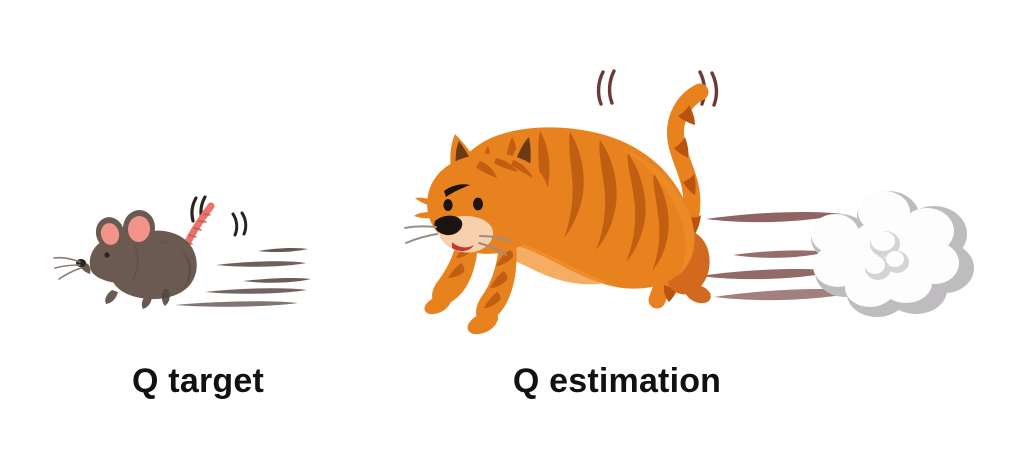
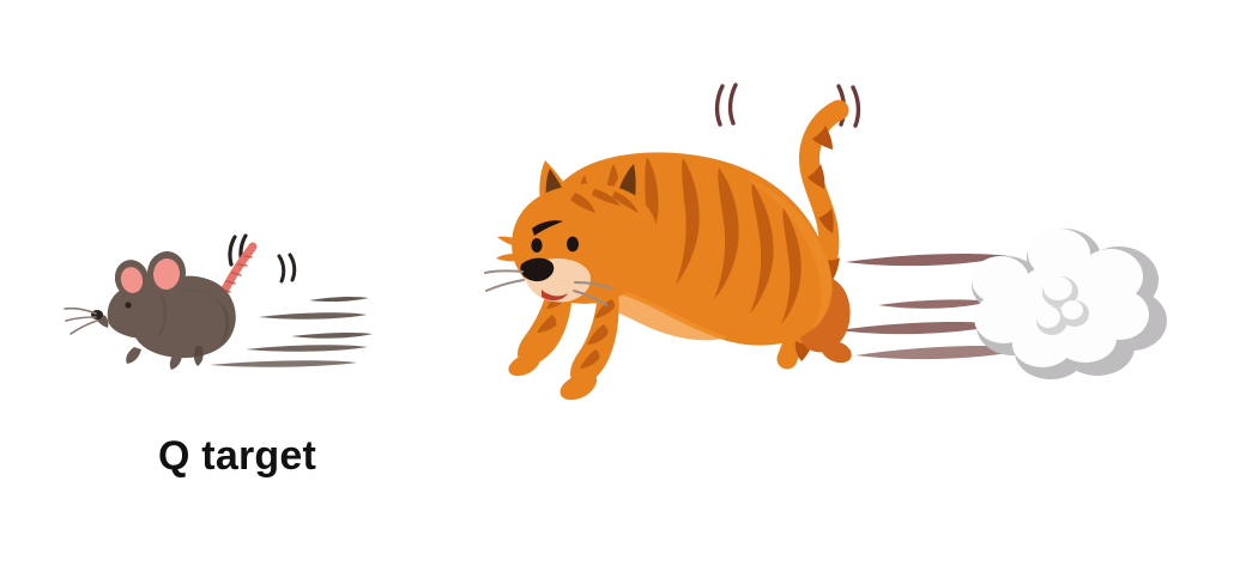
  Q target
- Q estimation
